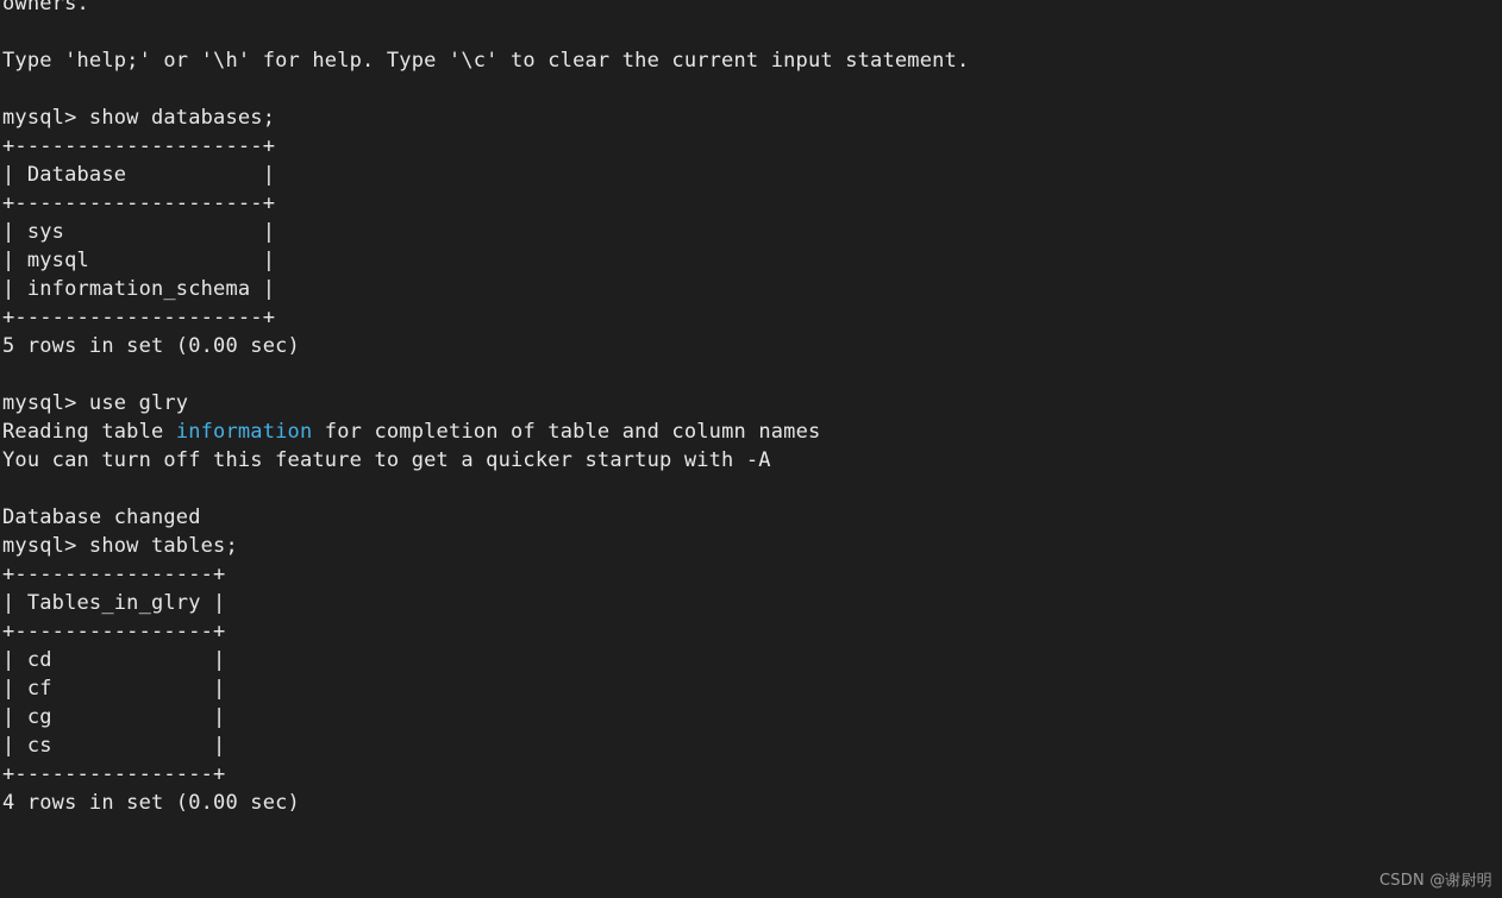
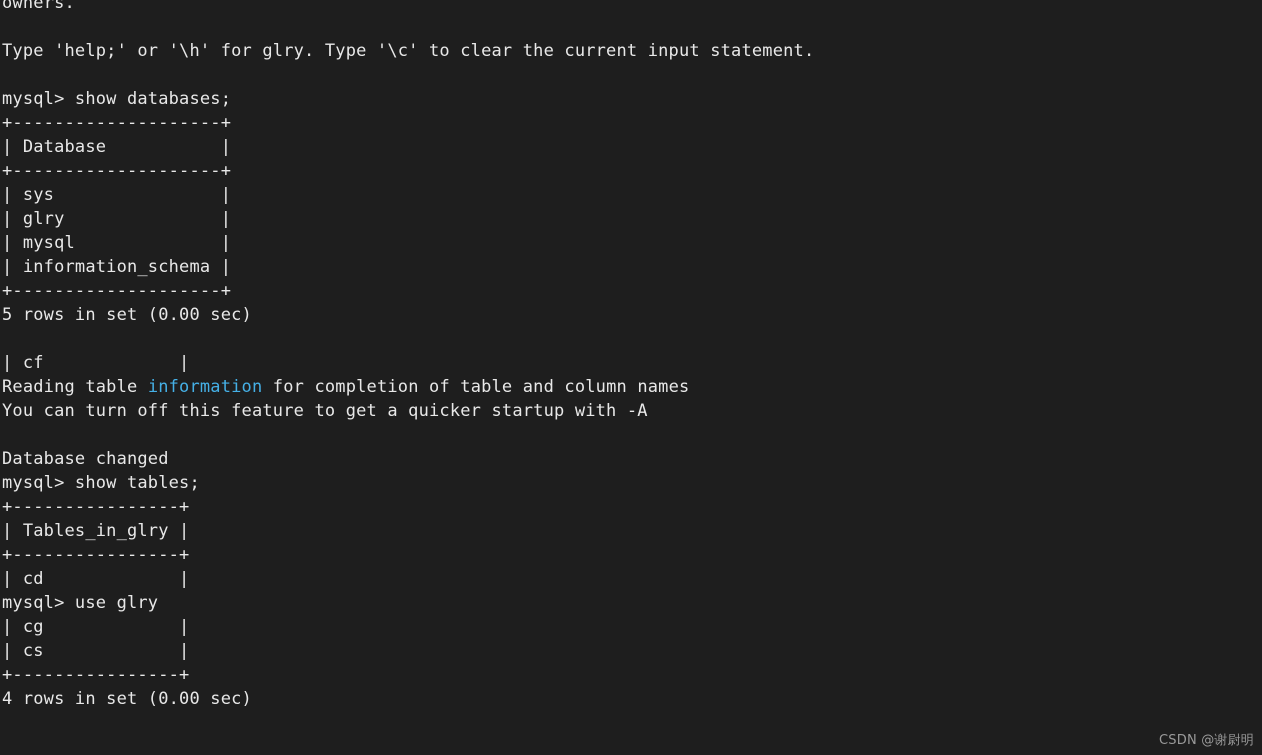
  owners.
- Type 'help;' or '\h' for help. Type '\c' to clear the current input statement.
+ Type 'help;' or '\h' for glry. Type '\c' to clear the current input statement.
  mysql> show databases;
  +--------------------+
  | Database |
  +--------------------+
  | sys |
+ | glry |
  | mysql |
  | information_schema |
  +--------------------+
  5 rows in set (0.00 sec)
- mysql> use glry
+ | cf |
  Reading table information for completion of table and column names
  You can turn off this feature to get a quicker startup with -A
  Database changed
  mysql> show tables;
  +----------------+
  | Tables_in_glry |
  +----------------+
  | cd |
- | cf |
+ mysql> use glry
  | cg |
  | cs |
  +----------------+
  4 rows in set (0.00 sec)
  CSDN @谢尉明
